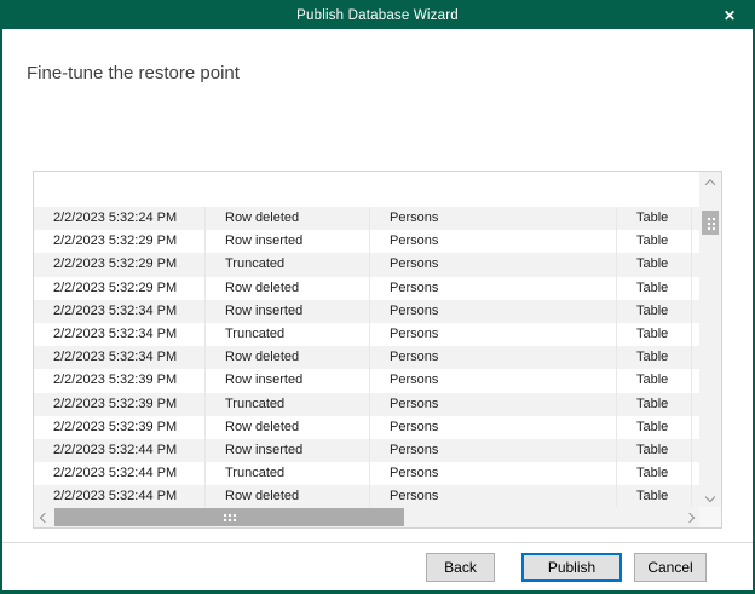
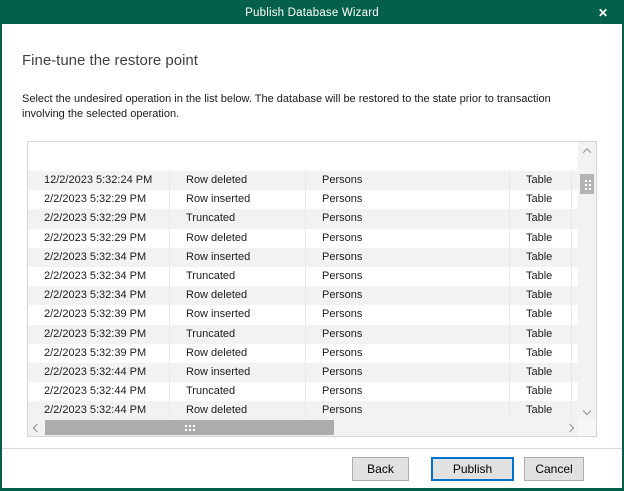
  Publish Database Wizard
  ✕
  Fine-tune the restore point
+ Select the undesired operation in the list below. The database will be restored to the state prior to transaction
+ involving the selected operation.
- 2/2/2023 5:32:24 PM
+ 12/2/2023 5:32:24 PM
  Row deleted
  Persons
  Table
  2/2/2023 5:32:29 PM
  Row inserted
  Persons
  Table
  2/2/2023 5:32:29 PM
  Truncated
  Persons
  Table
  2/2/2023 5:32:29 PM
  Row deleted
  Persons
  Table
  2/2/2023 5:32:34 PM
  Row inserted
  Persons
  Table
  2/2/2023 5:32:34 PM
  Truncated
  Persons
  Table
  2/2/2023 5:32:34 PM
  Row deleted
  Persons
  Table
  2/2/2023 5:32:39 PM
  Row inserted
  Persons
  Table
  2/2/2023 5:32:39 PM
  Truncated
  Persons
  Table
  2/2/2023 5:32:39 PM
  Row deleted
  Persons
  Table
  2/2/2023 5:32:44 PM
  Row inserted
  Persons
  Table
  2/2/2023 5:32:44 PM
  Truncated
  Persons
  Table
  2/2/2023 5:32:44 PM
  Row deleted
  Persons
  Table
  Back
  Publish
  Cancel
